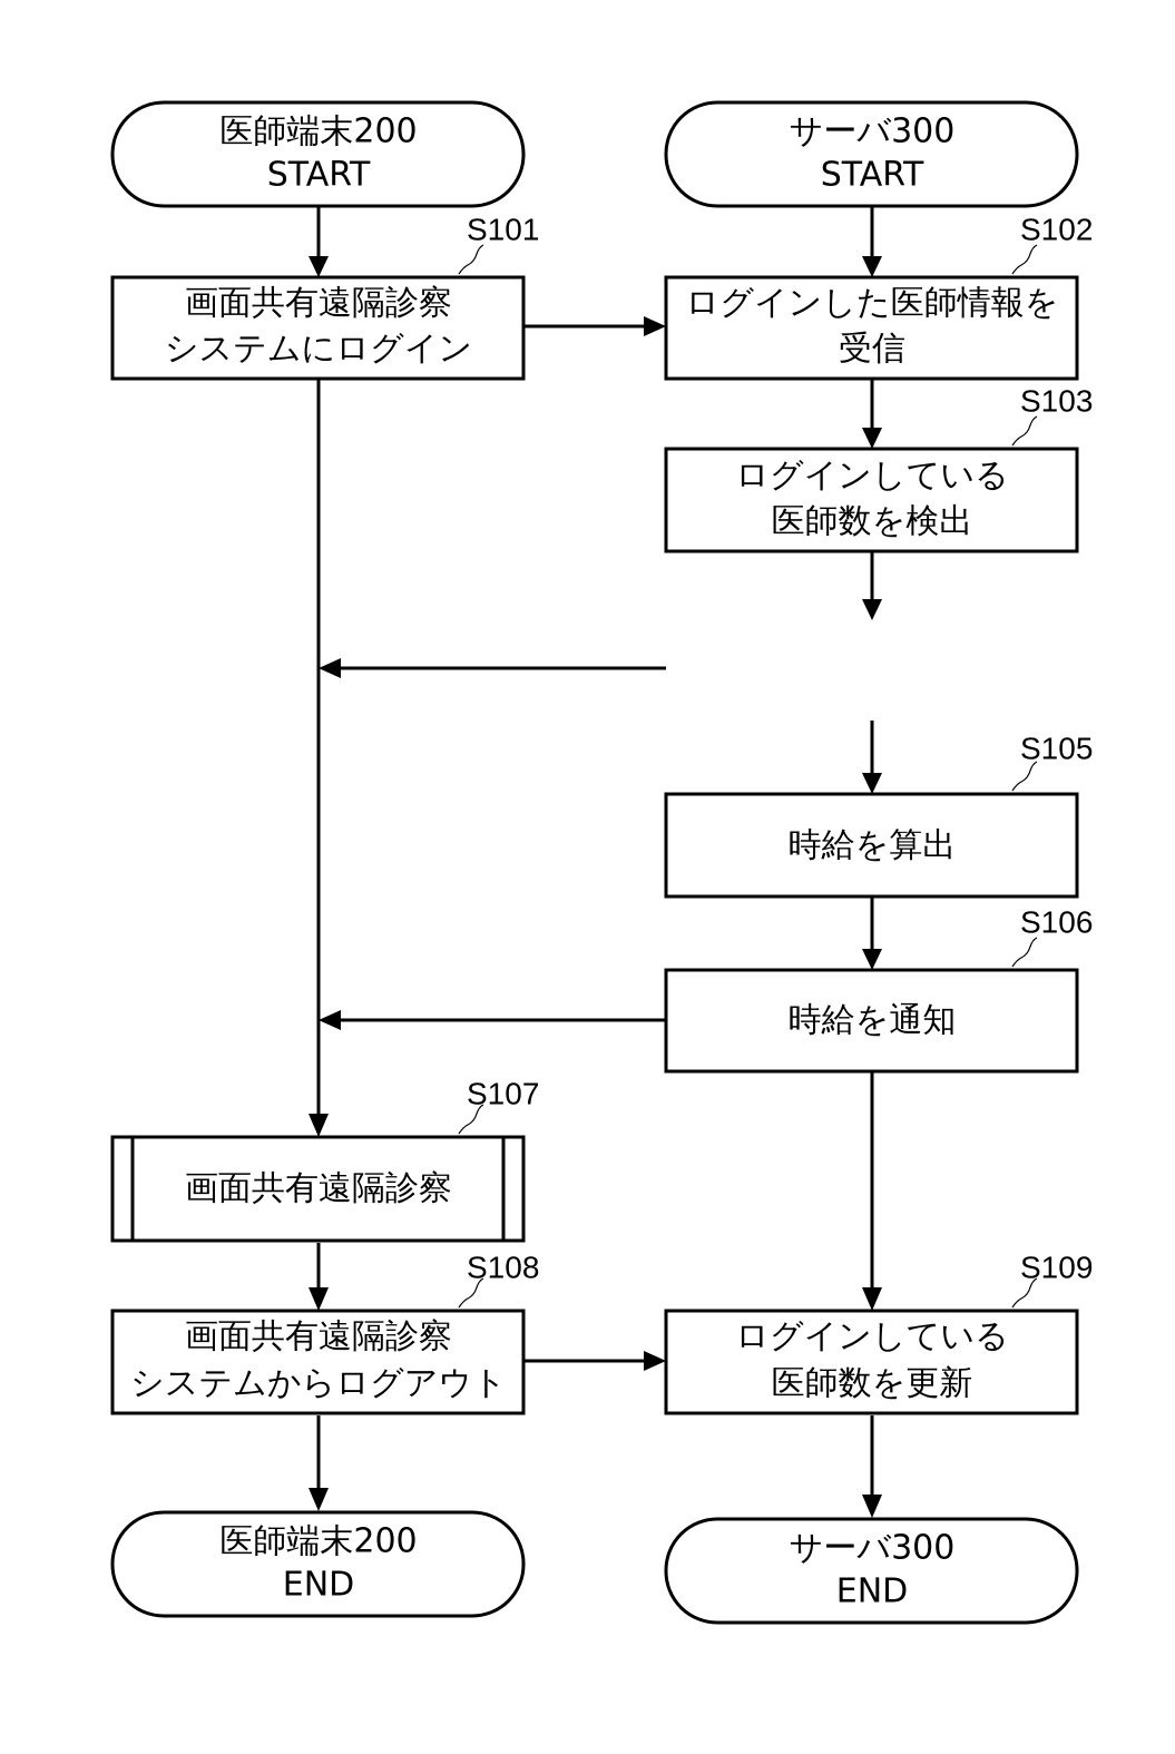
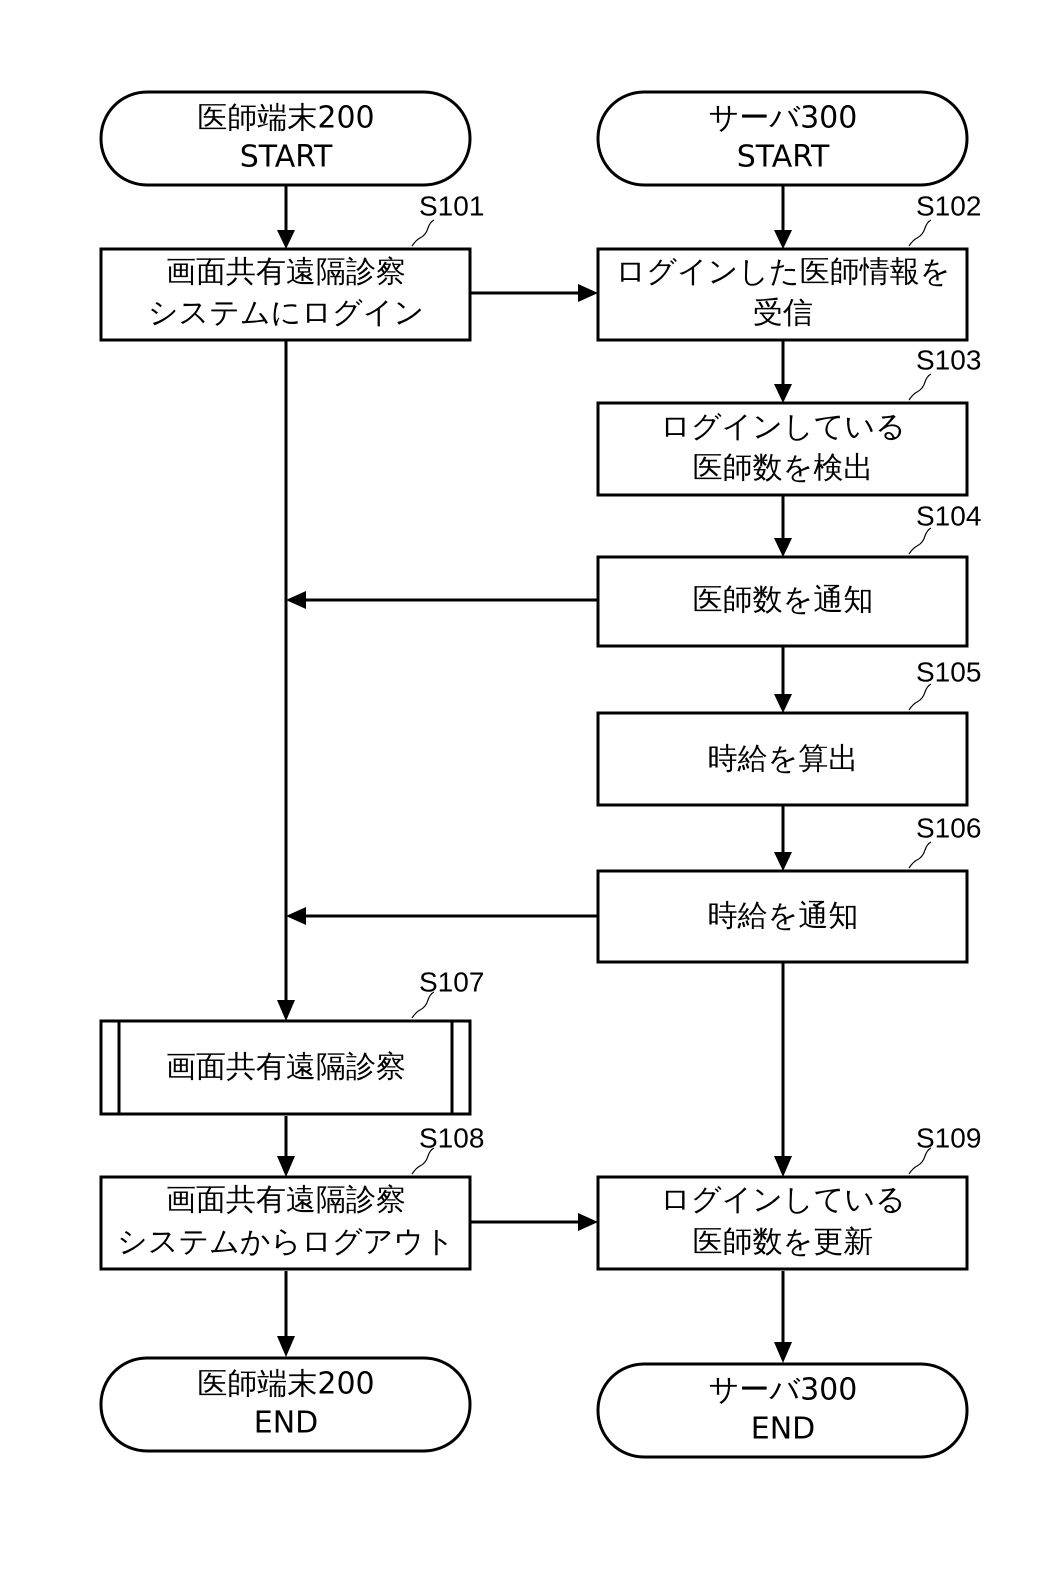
  医師端末200
  START
  サーバ300
  START
  医師端末200
  END
  サーバ300
  END
  画面共有遠隔診察
  システムにログイン
  S101
  ログインした医師情報を
  受信
  S102
  ログインしている
  医師数を検出
  S103
+ 医師数を通知
+ S104
  時給を算出
  S105
  時給を通知
  S106
  画面共有遠隔診察
  S107
  画面共有遠隔診察
  システムからログアウト
  S108
  ログインしている
  医師数を更新
  S109
